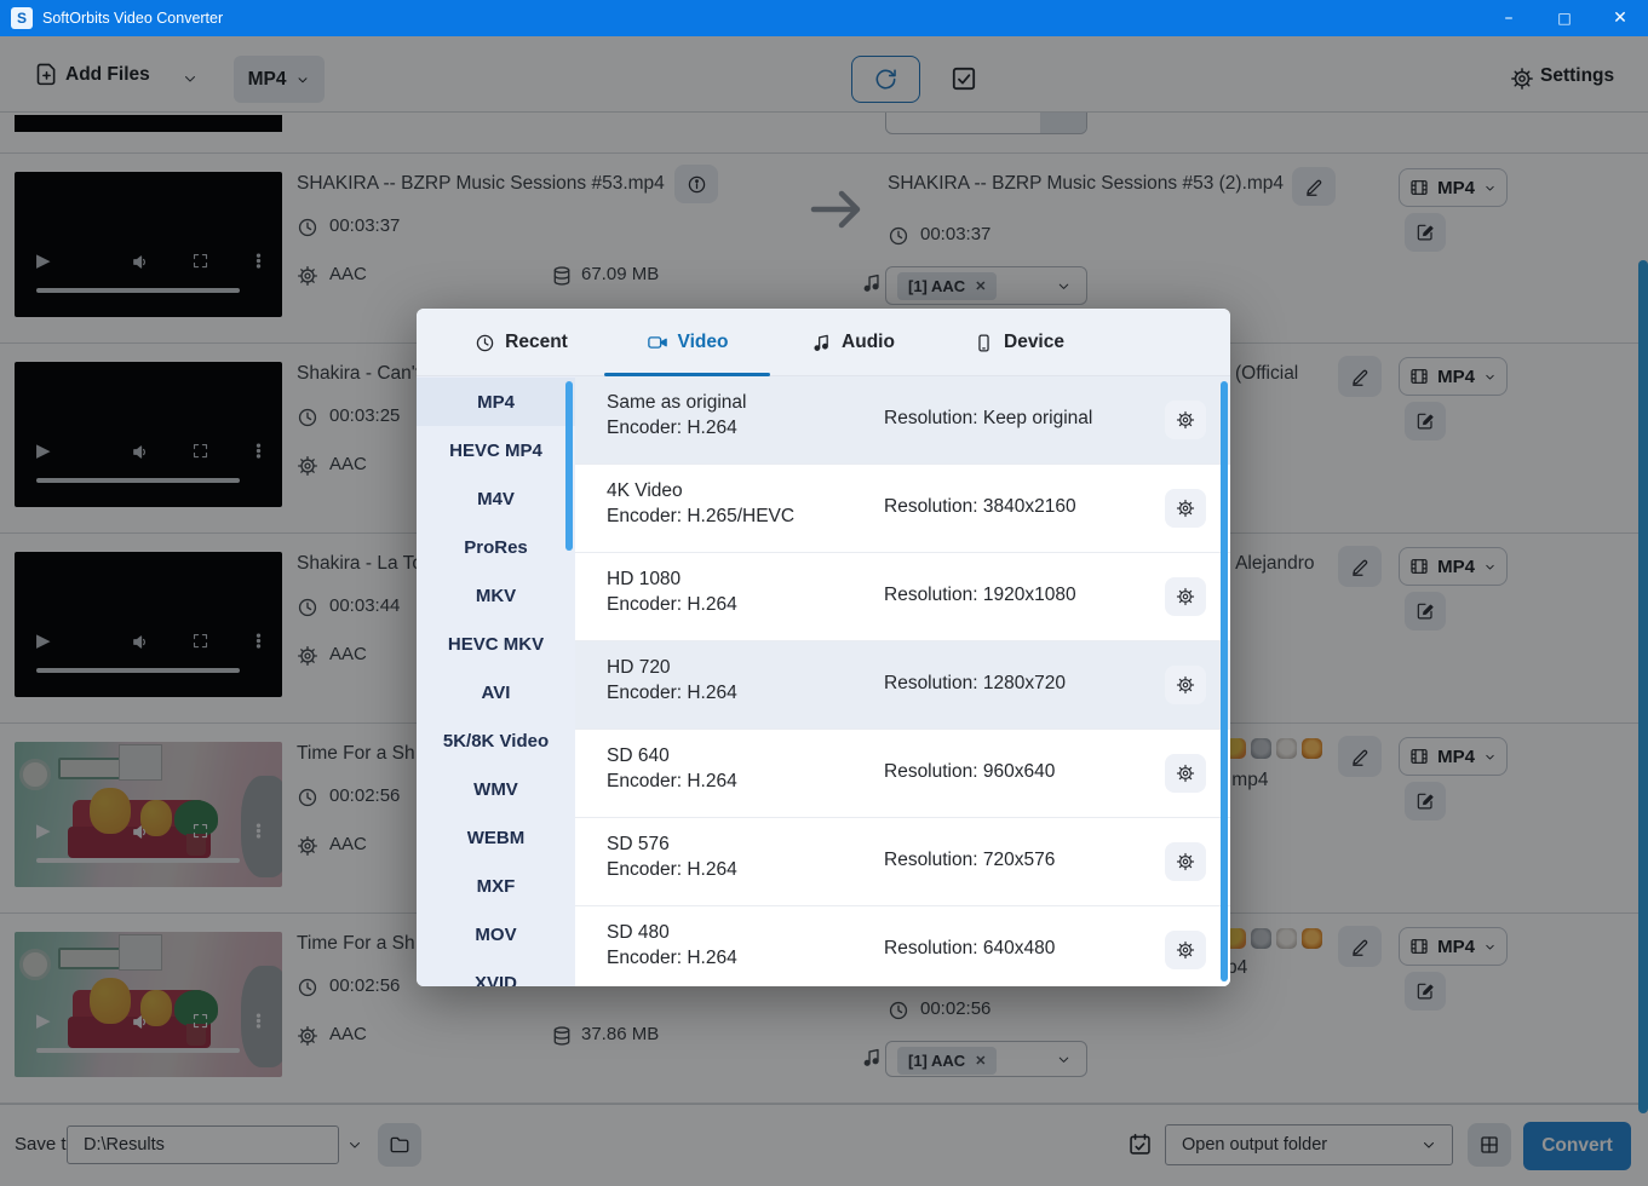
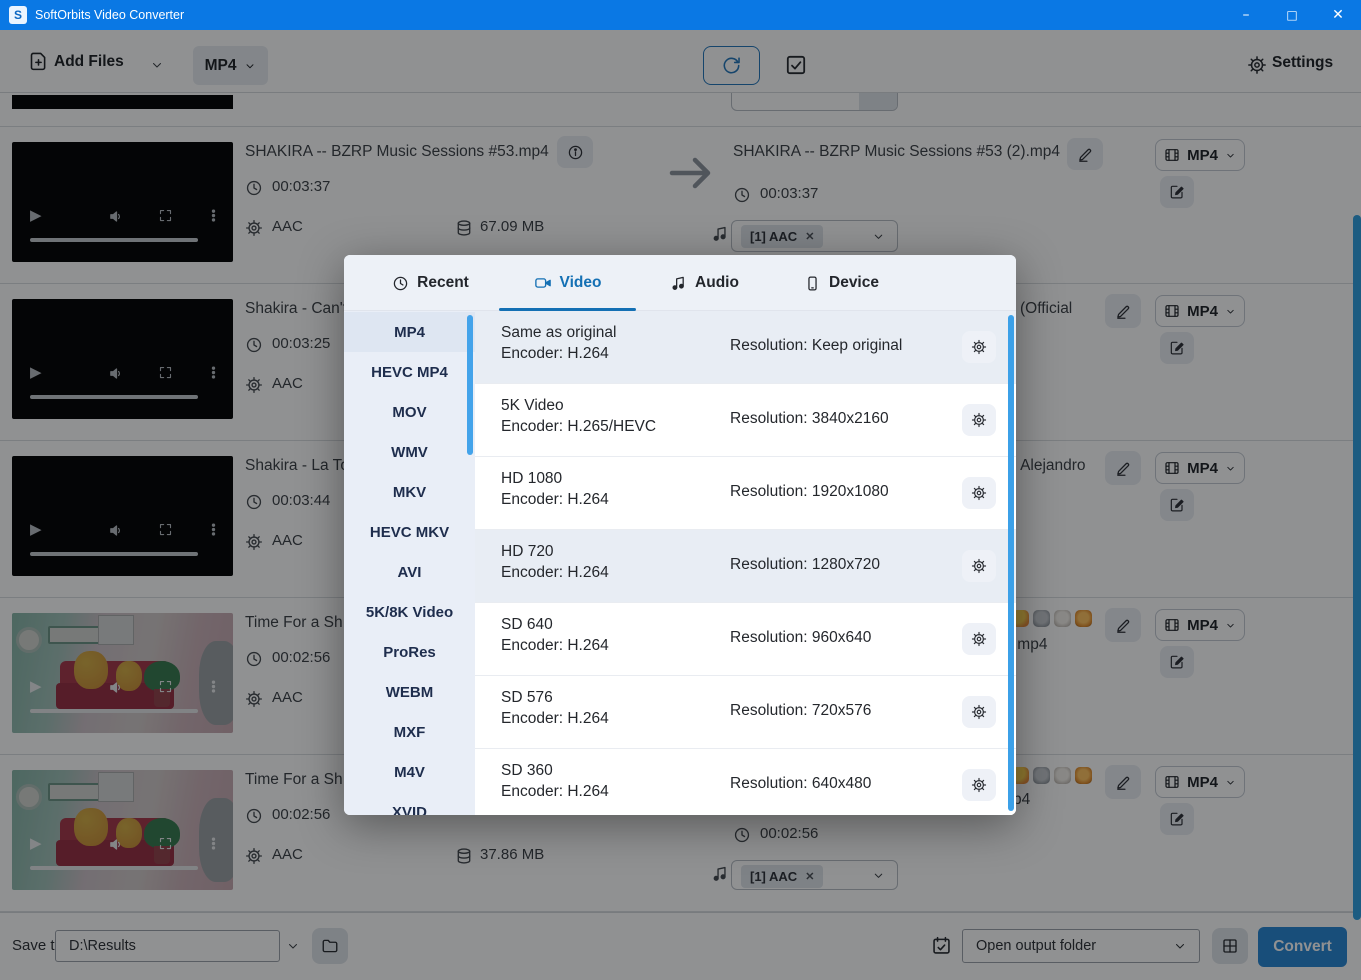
  S
  SoftOrbits Video Converter
  –
  □
  ✕
  Add Files
  MP4
  Settings
  ▶
  SHAKIRA -- BZRP Music Sessions #53.mp4
  00:03:37
  AAC
  67.09 MB
  SHAKIRA -- BZRP Music Sessions #53 (2).mp4
  MP4
  00:03:37
  [1] AAC
  ✕
  ▶
  Shakira - Can'
  00:03:25
  AAC
  (Official
  MP4
  ▶
  Shakira - La T
  00:03:44
  AAC
  Alejandro
  MP4
  ▶
  Time For a Sh
  00:02:56
  AAC
  mp4
  MP4
  ▶
  Time For a Sh
  00:02:56
  AAC
  37.86 MB
  p4
  MP4
  00:02:56
  [1] AAC
  ✕
  Save t
  D:\Results
  Open output folder
  Convert
  Recent
  Video
  Audio
  Device
  MP4
  HEVC MP4
- M4V
+ MOV
- ProRes
+ WMV
  MKV
  HEVC MKV
  AVI
  5K/8K Video
- WMV
+ ProRes
  WEBM
  MXF
- MOV
+ M4V
  XVID
  Same as original
  Encoder: H.264
  Resolution: Keep original
- 4K Video
+ 5K Video
  Encoder: H.265/HEVC
  Resolution: 3840x2160
  HD 1080
  Encoder: H.264
  Resolution: 1920x1080
  HD 720
  Encoder: H.264
  Resolution: 1280x720
  SD 640
  Encoder: H.264
  Resolution: 960x640
  SD 576
  Encoder: H.264
  Resolution: 720x576
- SD 480
+ SD 360
  Encoder: H.264
  Resolution: 640x480
